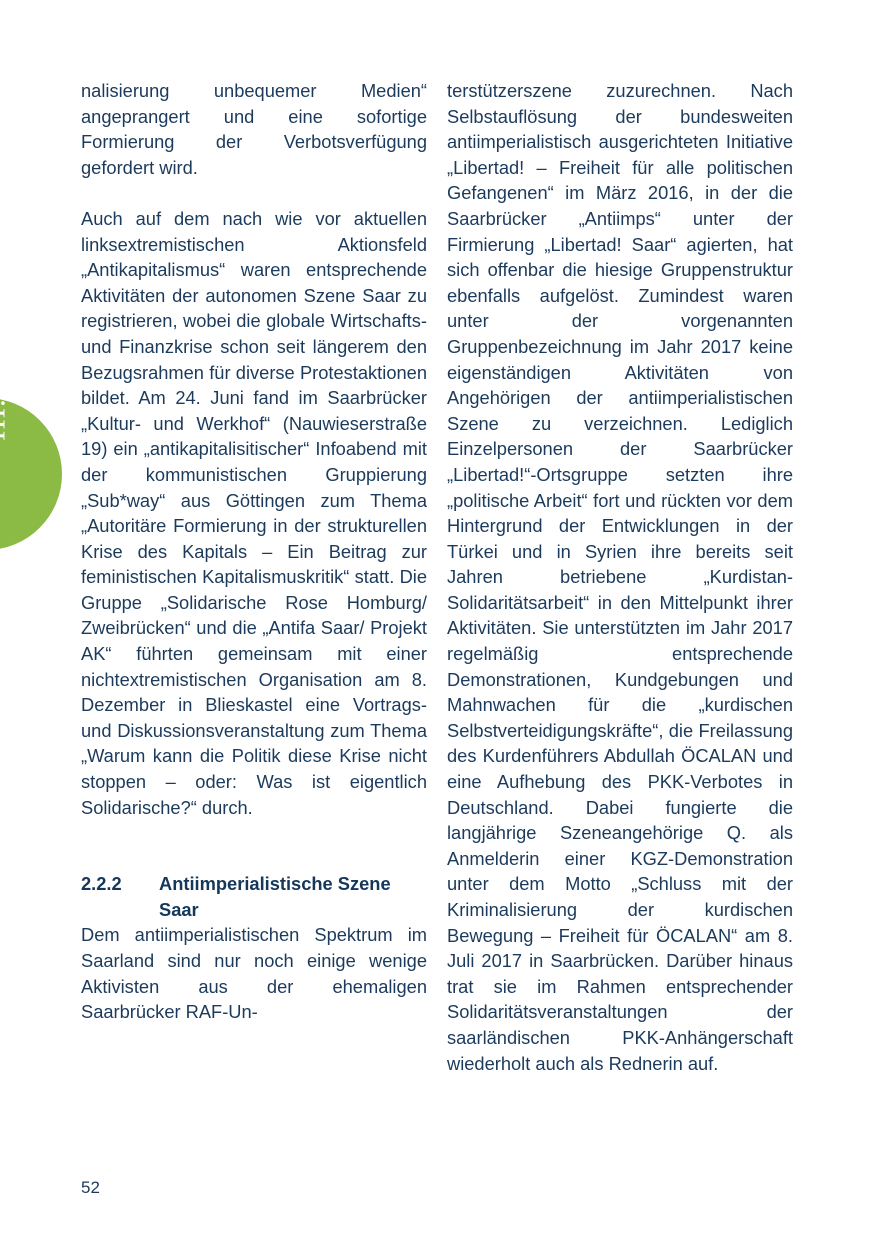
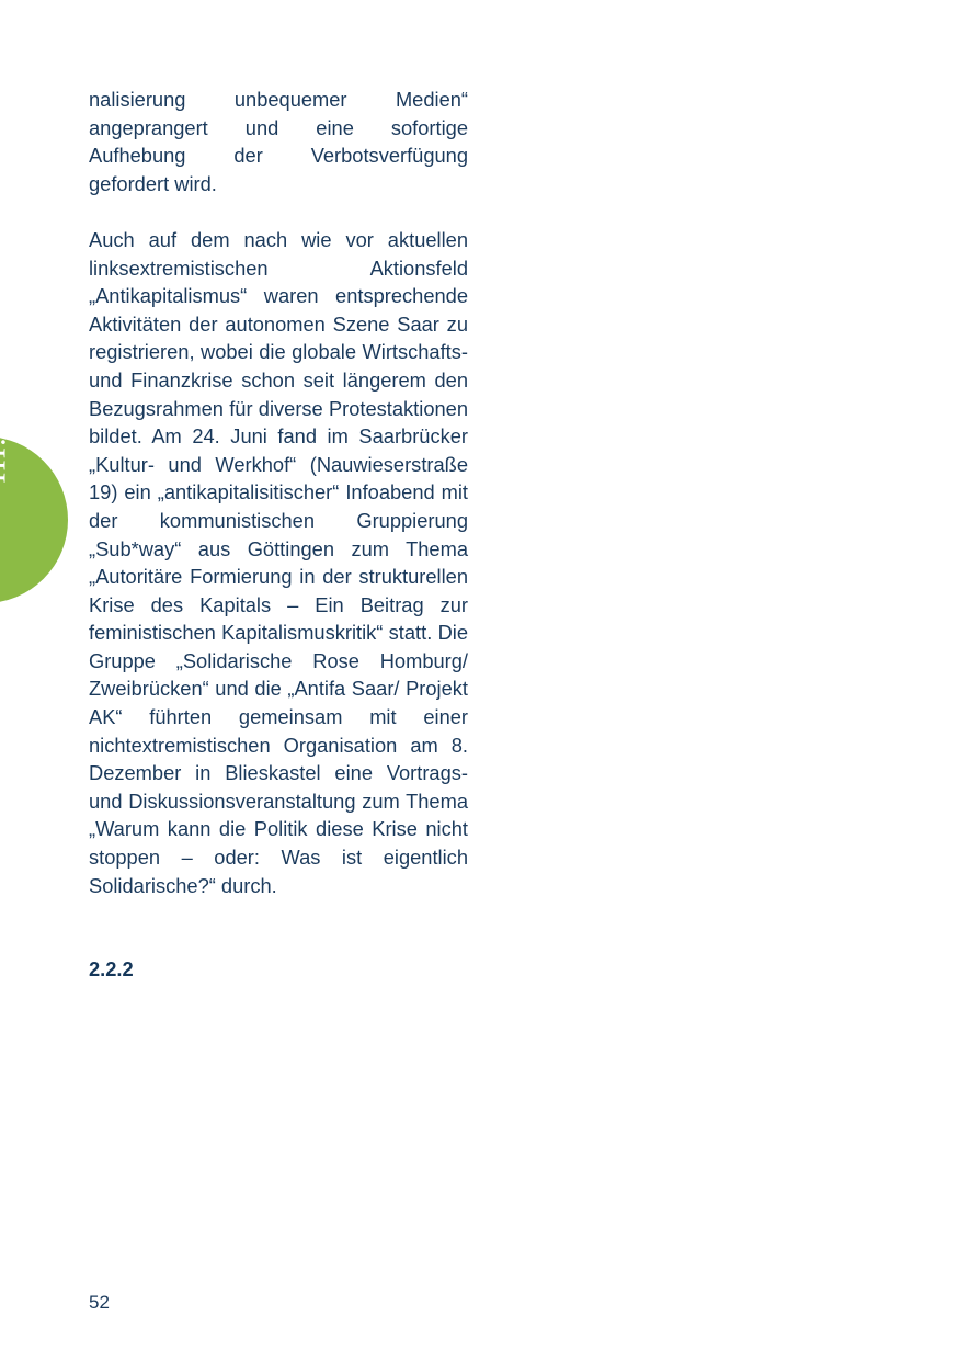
- nalisierung unbequemer Medien“ angeprangert und eine sofortige Formierung der Verbotsverfügung gefordert wird.
+ nalisierung unbequemer Medien“ angeprangert und eine sofortige Aufhebung der Verbotsverfügung gefordert wird.
  Auch auf dem nach wie vor aktuellen linksextremistischen Aktionsfeld „Antikapitalismus“ waren entsprechende Aktivitäten der autonomen Szene Saar zu registrieren, wobei die globale Wirtschafts- und Finanzkrise schon seit längerem den Bezugsrahmen für diverse Protestaktionen bildet. Am 24. Juni fand im Saarbrücker „Kultur- und Werkhof“ (Nauwieserstraße 19) ein „antikapitalisitischer“ Infoabend mit der kommunistischen Gruppierung „Sub*way“ aus Göttingen zum Thema „Autoritäre Formierung in der strukturellen Krise des Kapitals – Ein Beitrag zur feministischen Kapitalismuskritik“ statt. Die Gruppe „Solidarische Rose Homburg/ Zweibrücken“ und die „Antifa Saar/ Projekt AK“ führten gemeinsam mit einer nichtextremistischen Organisation am 8. Dezember in Blieskastel eine Vortrags- und Diskussionsveranstaltung zum Thema „Warum kann die Politik diese Krise nicht stoppen – oder: Was ist eigentlich Solidarische?“ durch.
  2.2.2
- Antiimperialistische Szene Saar
- Dem antiimperialistischen Spektrum im Saarland sind nur noch einige wenige Aktivisten aus der ehemaligen Saarbrücker RAF-Un-
- terstützerszene zuzurechnen. Nach Selbstauflösung der bundesweiten antiimperialistisch ausgerichteten Initiative „Libertad! – Freiheit für alle politischen Gefangenen“ im März 2016, in der die Saarbrücker „Antiimps“ unter der Firmierung „Libertad! Saar“ agierten, hat sich offenbar die hiesige Gruppenstruktur ebenfalls aufgelöst. Zumindest waren unter der vorgenannten Gruppenbezeichnung im Jahr 2017 keine eigenständigen Aktivitäten von Angehörigen der antiimperialistischen Szene zu verzeichnen. Lediglich Einzelpersonen der Saarbrücker „Libertad!“-Ortsgruppe setzten ihre „politische Arbeit“ fort und rückten vor dem Hintergrund der Entwicklungen in der Türkei und in Syrien ihre bereits seit Jahren betriebene „Kurdistan-Solidaritätsarbeit“ in den Mittelpunkt ihrer Aktivitäten. Sie unterstützten im Jahr 2017 regelmäßig entsprechende Demonstrationen, Kundgebungen und Mahnwachen für die „kurdischen Selbstverteidigungskräfte“, die Freilassung des Kurdenführers Abdullah ÖCALAN und eine Aufhebung des PKK-Verbotes in Deutschland. Dabei fungierte die langjährige Szeneangehörige Q. als Anmelderin einer KGZ-Demonstration unter dem Motto „Schluss mit der Kriminalisierung der kurdischen Bewegung – Freiheit für ÖCALAN“ am 8. Juli 2017 in Saarbrücken. Darüber hinaus trat sie im Rahmen entsprechender Solidaritätsveranstaltungen der saarländischen PKK-Anhängerschaft wiederholt auch als Rednerin auf.
  52
